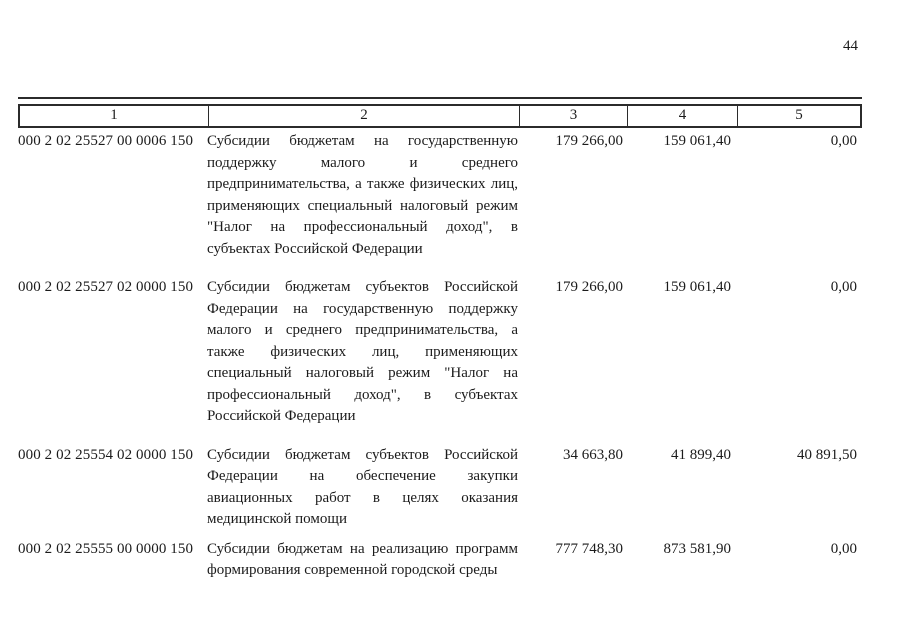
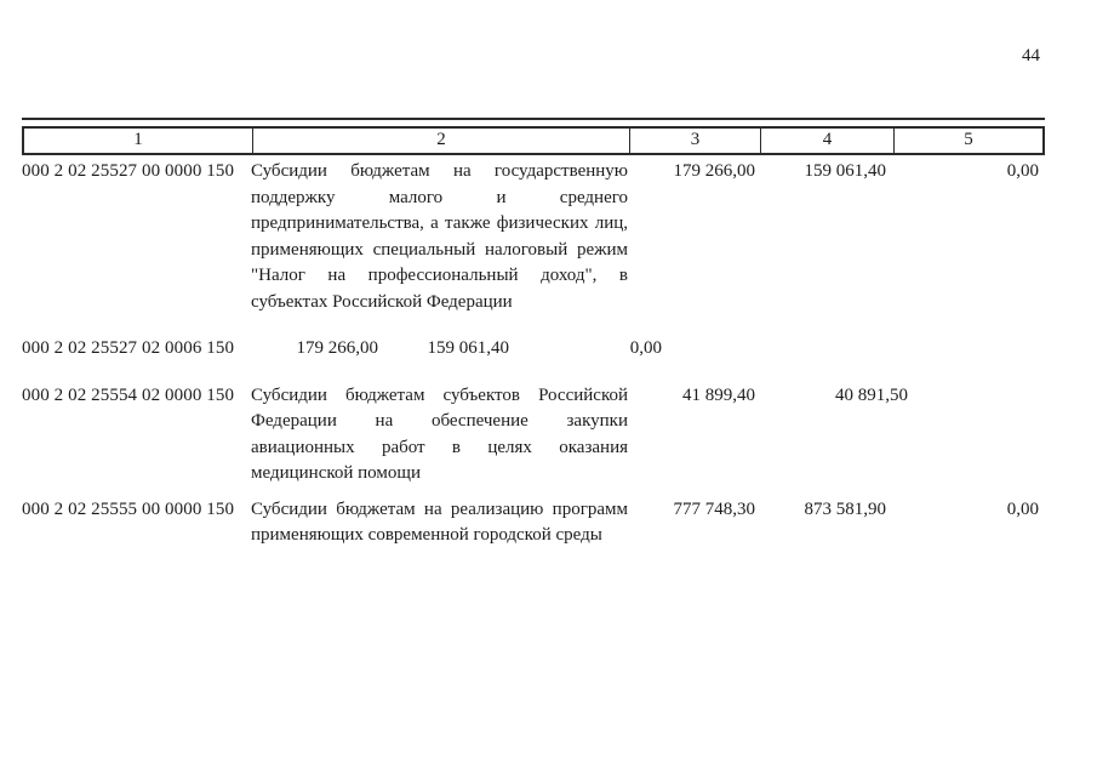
  44
  1
  2
  3
  4
  5
- 000 2 02 25527 00 0006 150
+ 000 2 02 25527 00 0000 150
  Субсидии бюджетам на государственную поддержку малого и среднего предпринимательства, а также физических лиц, применяющих специальный налоговый режим "Налог на профессиональный доход", в субъектах Российской Федерации
  179 266,00
  159 061,40
  0,00
- 000 2 02 25527 02 0000 150
+ 000 2 02 25527 02 0006 150
- Субсидии бюджетам субъектов Российской Федерации на государственную поддержку малого и среднего предпринимательства, а также физических лиц, применяющих специальный налоговый режим "Налог на профессиональный доход", в субъектах Российской Федерации
  179 266,00
  159 061,40
  0,00
  000 2 02 25554 02 0000 150
  Субсидии бюджетам субъектов Российской Федерации на обеспечение закупки авиационных работ в целях оказания медицинской помощи
- 34 663,80
  41 899,40
  40 891,50
  000 2 02 25555 00 0000 150
- Субсидии бюджетам на реализацию программ формирования современной городской среды
+ Субсидии бюджетам на реализацию программ применяющих современной городской среды
  777 748,30
  873 581,90
  0,00
